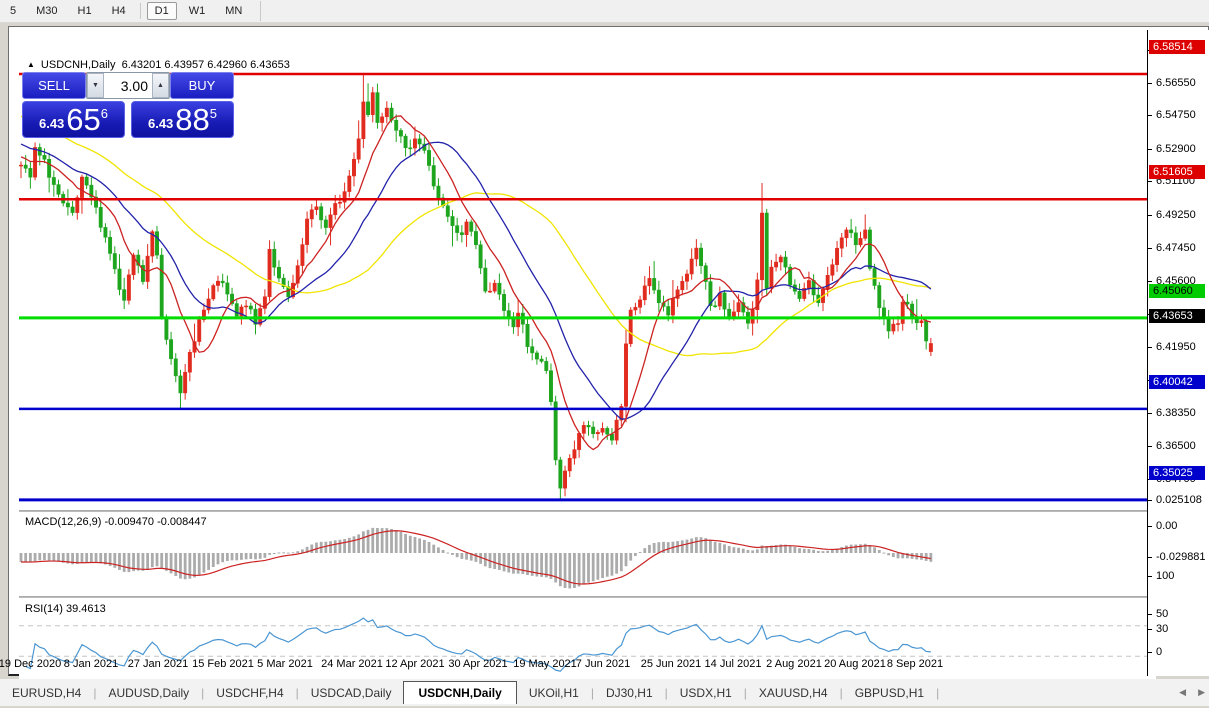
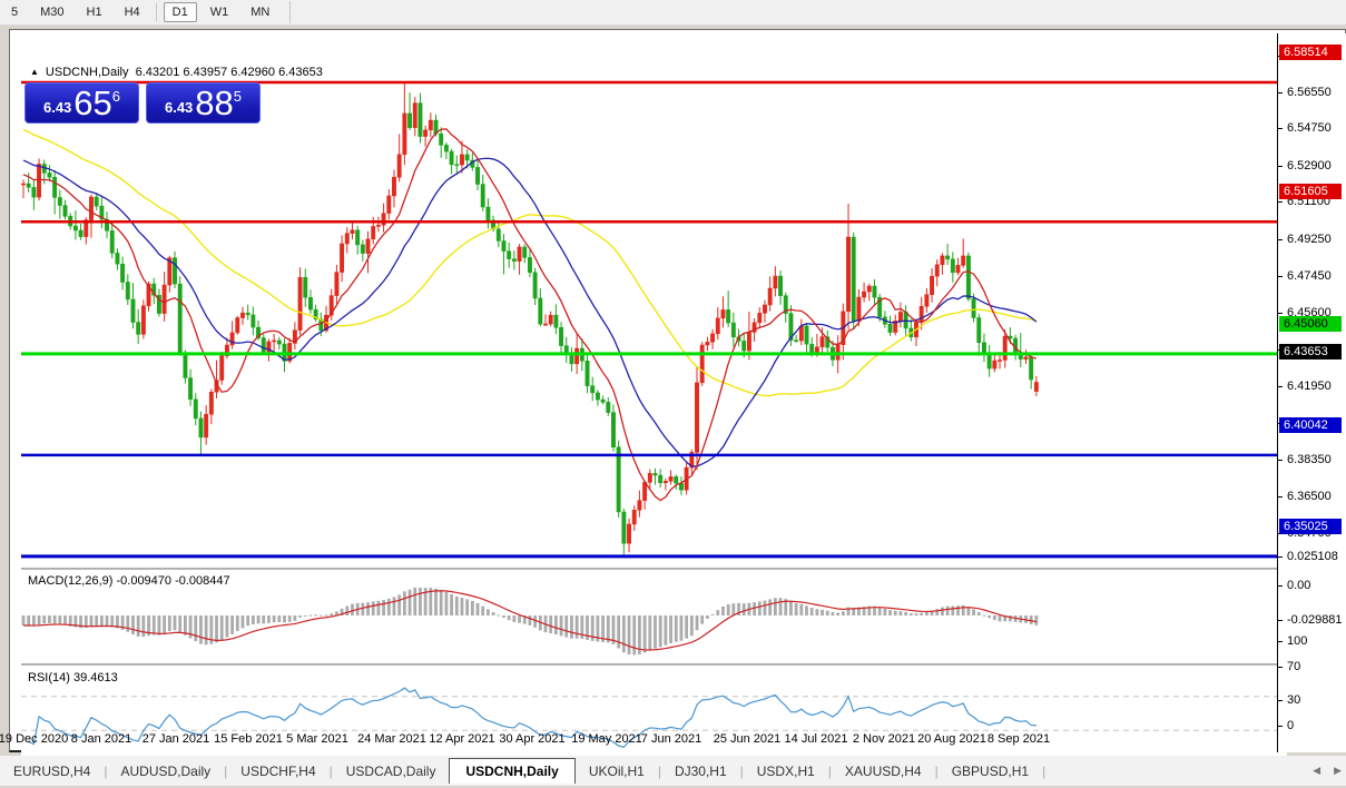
  5
  M30
  H1
  H4
  D1
  W1
  MN
  ▲ USDCNH,Daily 6.43201 6.43957 6.42960 6.43653
- SELL
- 3.00
- BUY
  6.43
  65
  6
  6.43
  88
  5
  MACD(12,26,9) -0.009470 -0.008447
  RSI(14) 39.4613
  19 Dec 2020
  8 Jan 2021
  27 Jan 2021
  15 Feb 2021
  5 Mar 2021
  24 Mar 2021
  12 Apr 2021
  30 Apr 2021
  19 May 2021
  7 Jun 2021
  25 Jun 2021
  14 Jul 2021
- 2 Aug 2021
+ 2 Nov 2021
  20 Aug 2021
  8 Sep 2021
  6.56550
  6.54750
  6.52900
  6.51100
  6.49250
  6.47450
  6.45600
  6.41950
  6.38350
  6.36500
  0.025108
  0.00
  -0.029881
  100
- 50
+ 70
  30
  0
  6.58514
  6.51605
  6.45060
  6.40042
  6.35025
  6.43653
  EURUSD,H4
  |
  AUDUSD,Daily
  |
  USDCHF,H4
  |
  USDCAD,Daily
  USDCNH,Daily
  UKOil,H1
  |
  DJ30,H1
  |
  USDX,H1
  |
  XAUUSD,H4
  |
  GBPUSD,H1
  |
  ◀
  ▶
